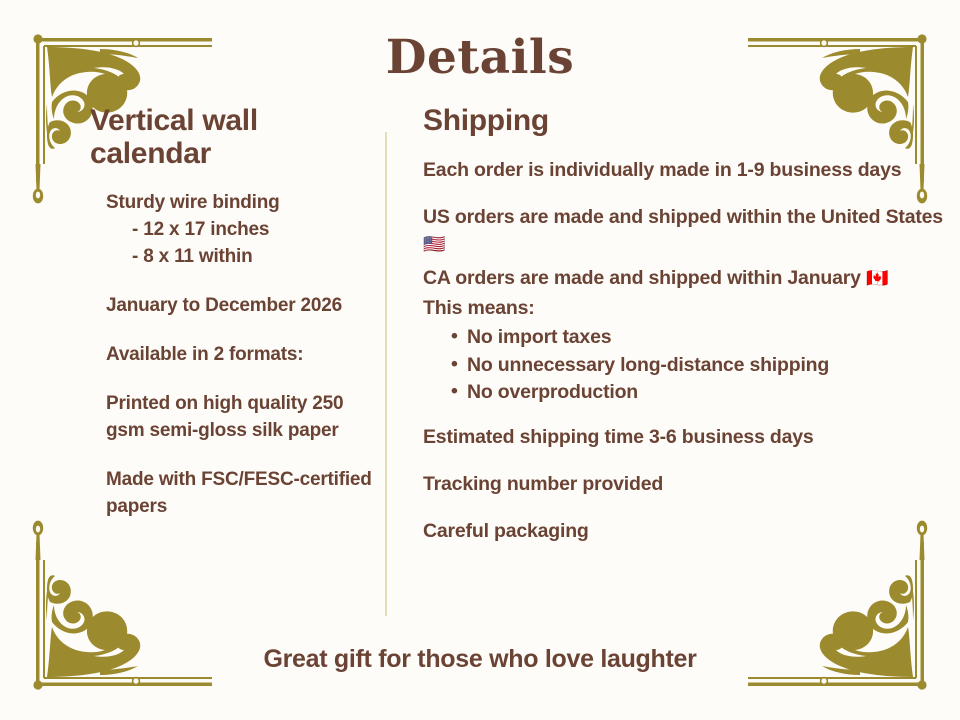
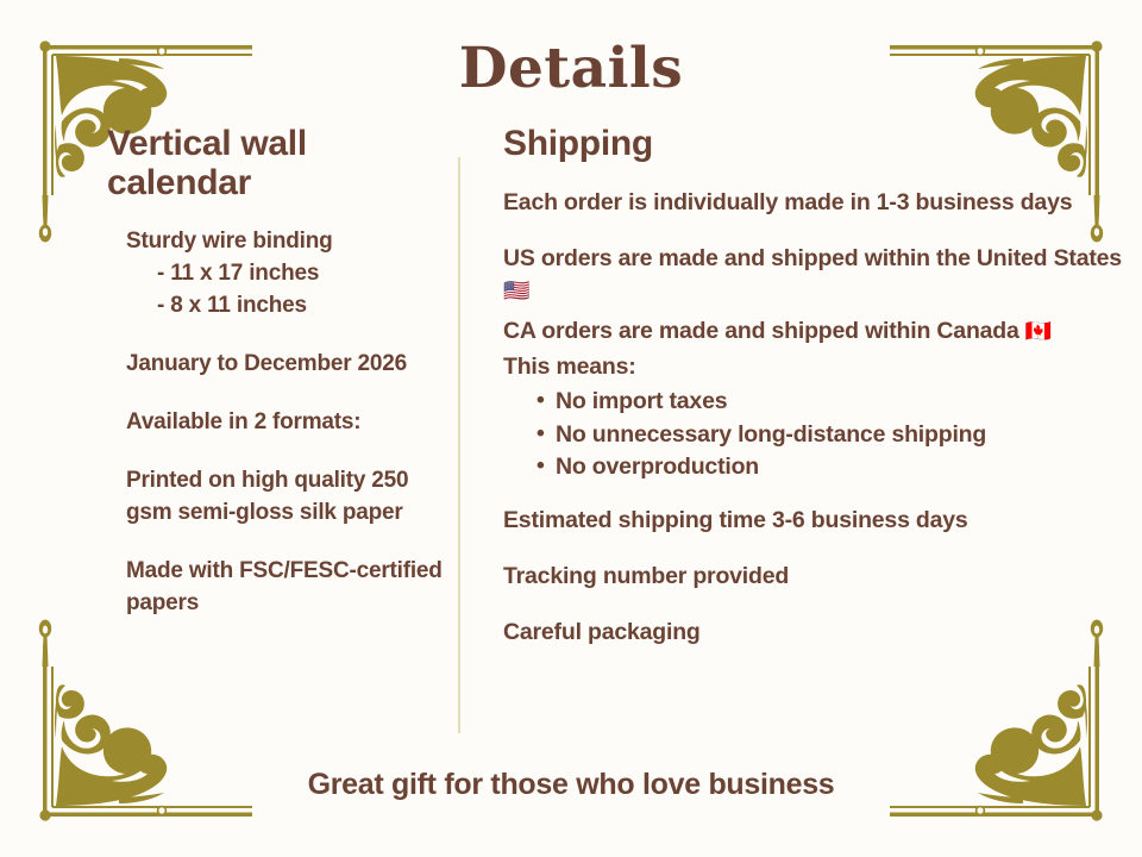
  Details
  Vertical wall calendar
  Sturdy wire binding
- - 12 x 17 inches
+ - 11 x 17 inches
- - 8 x 11 within
+ - 8 x 11 inches
  January to December 2026
  Available in 2 formats:
  Printed on high quality 250 gsm semi-gloss silk paper
  Made with FSC/FESC-certified papers
  Shipping
- Each order is individually made in 1-9 business days
+ Each order is individually made in 1-3 business days
  US orders are made and shipped within the United States 🇺🇸
- CA orders are made and shipped within January 🇨🇦
+ CA orders are made and shipped within Canada 🇨🇦
  This means:
  No import taxes
  No unnecessary long-distance shipping
  No overproduction
  Estimated shipping time 3-6 business days
  Tracking number provided
  Careful packaging
- Great gift for those who love laughter
+ Great gift for those who love business
